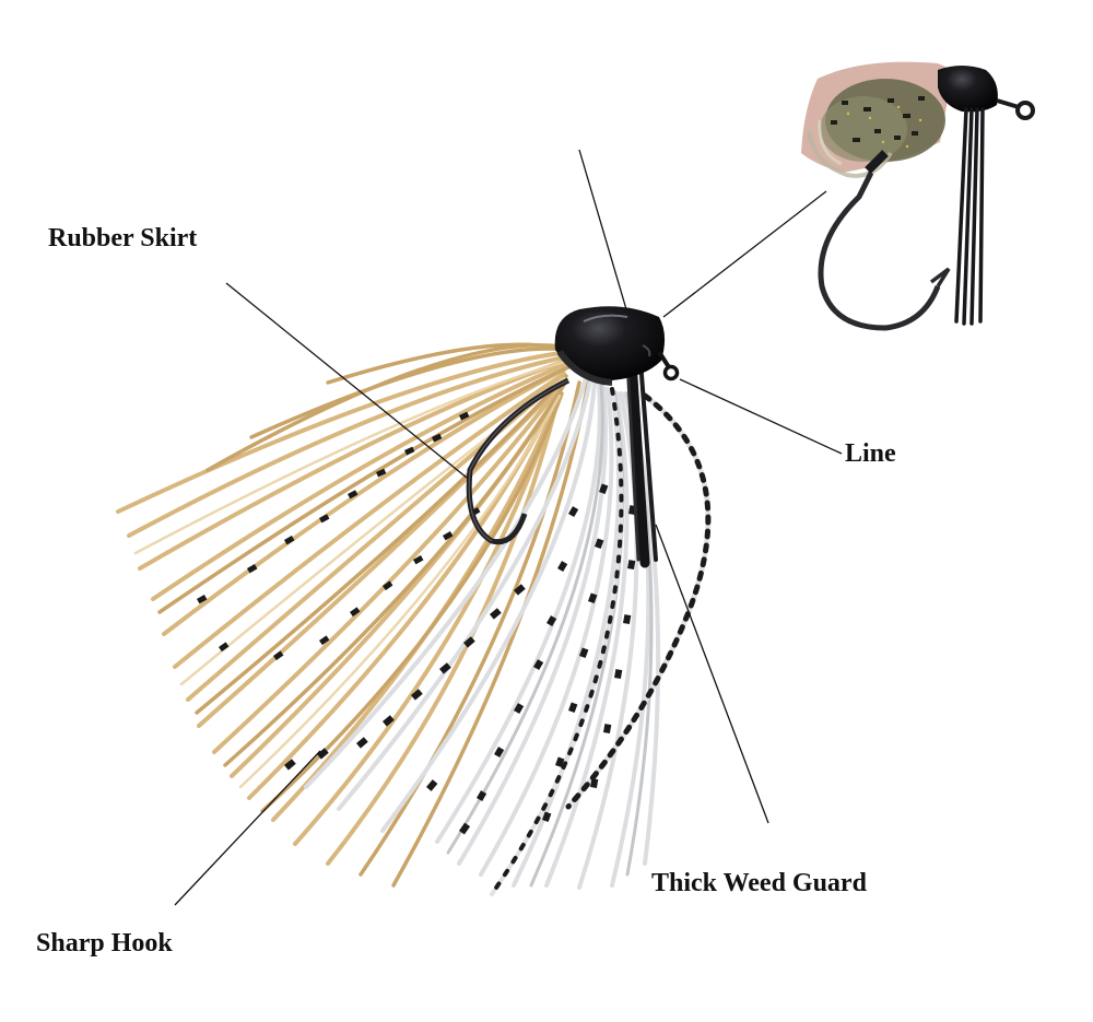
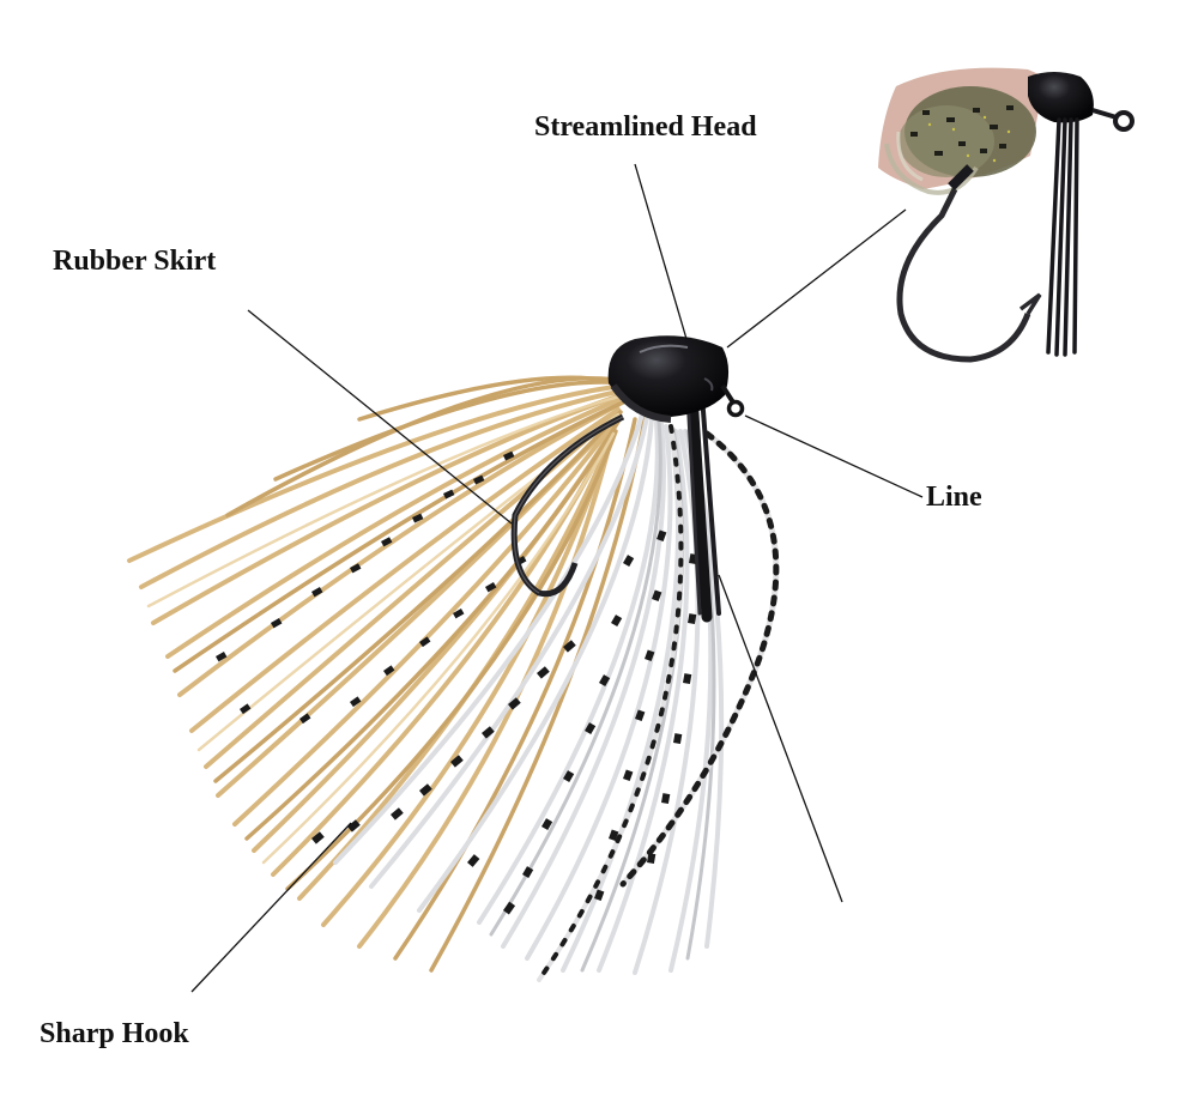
+ Streamlined Head
  Rubber Skirt
  Line
- Thick Weed Guard
  Sharp Hook
